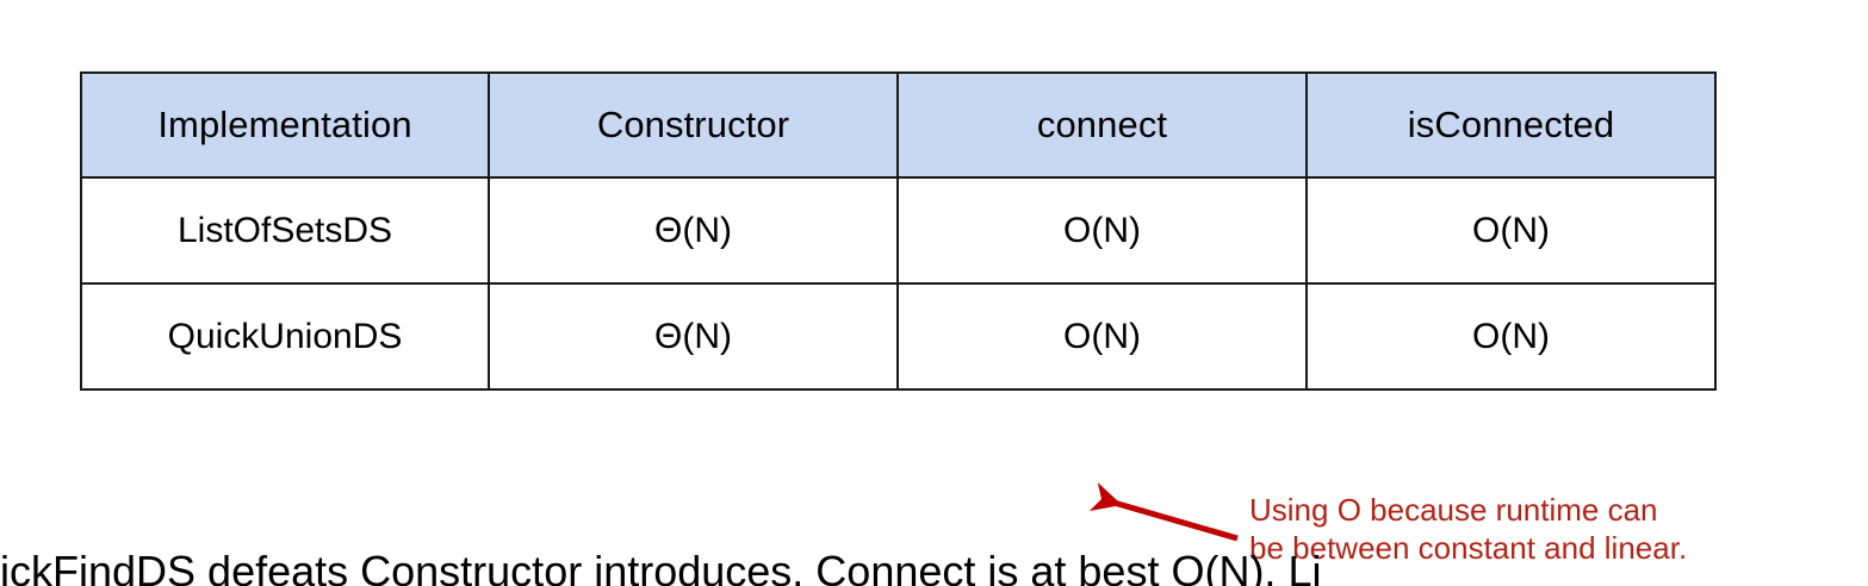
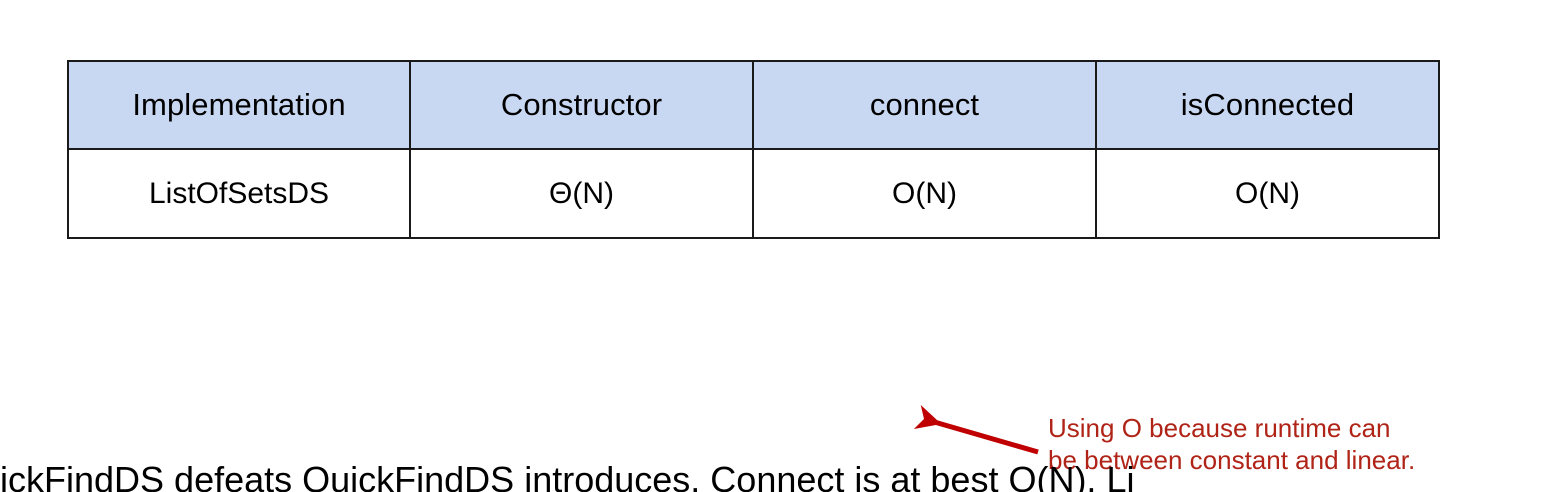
  Implementation	Constructor	connect	isConnected
  ListOfSetsDS	Θ(N)	O(N)	O(N)
- QuickUnionDS	Θ(N)	O(N)	O(N)
  Using O because runtime can
  be between constant and linear.
- ickFindDS defeats Constructor introduces. Connect is at best O(N). Li
+ ickFindDS defeats QuickFindDS introduces. Connect is at best O(N). Li
